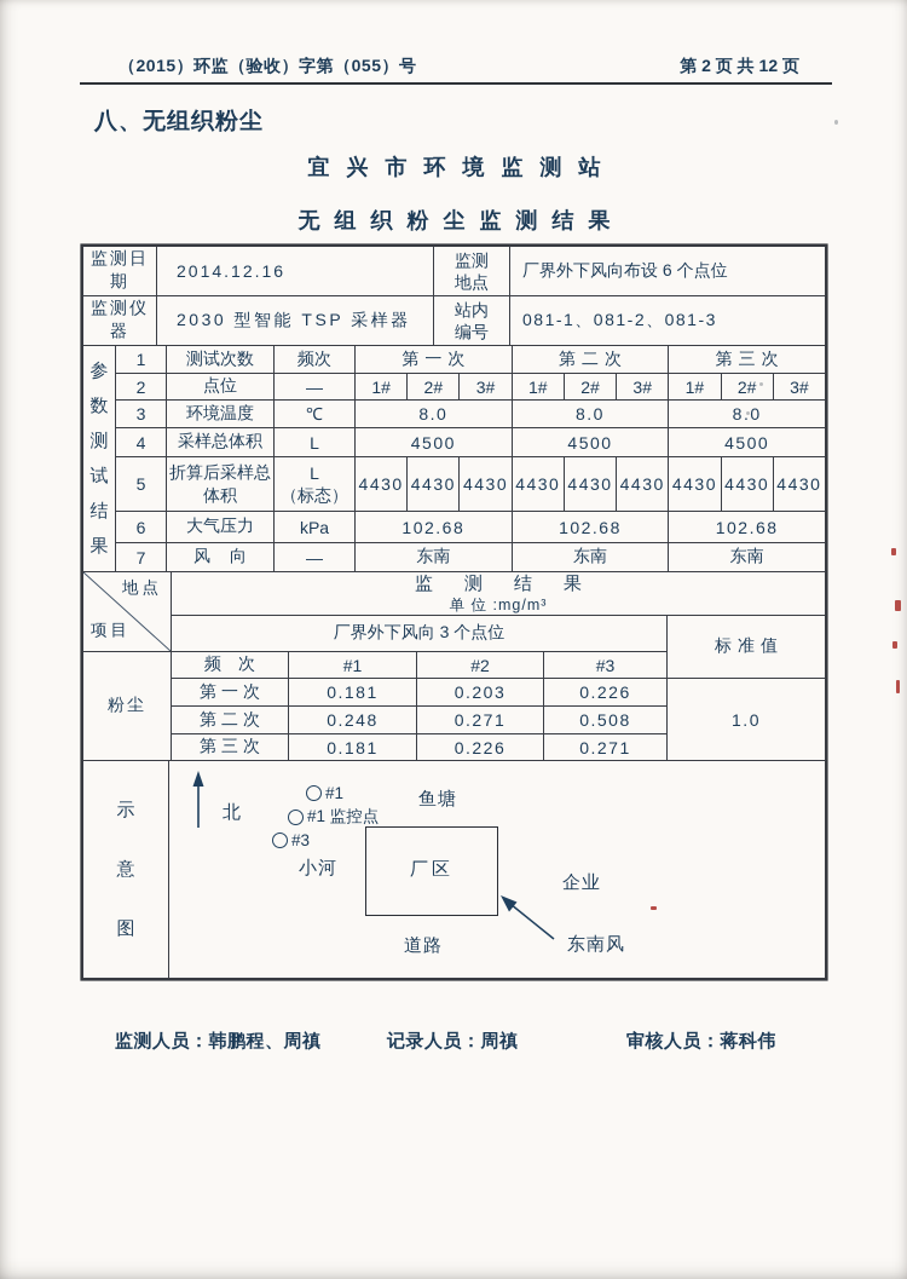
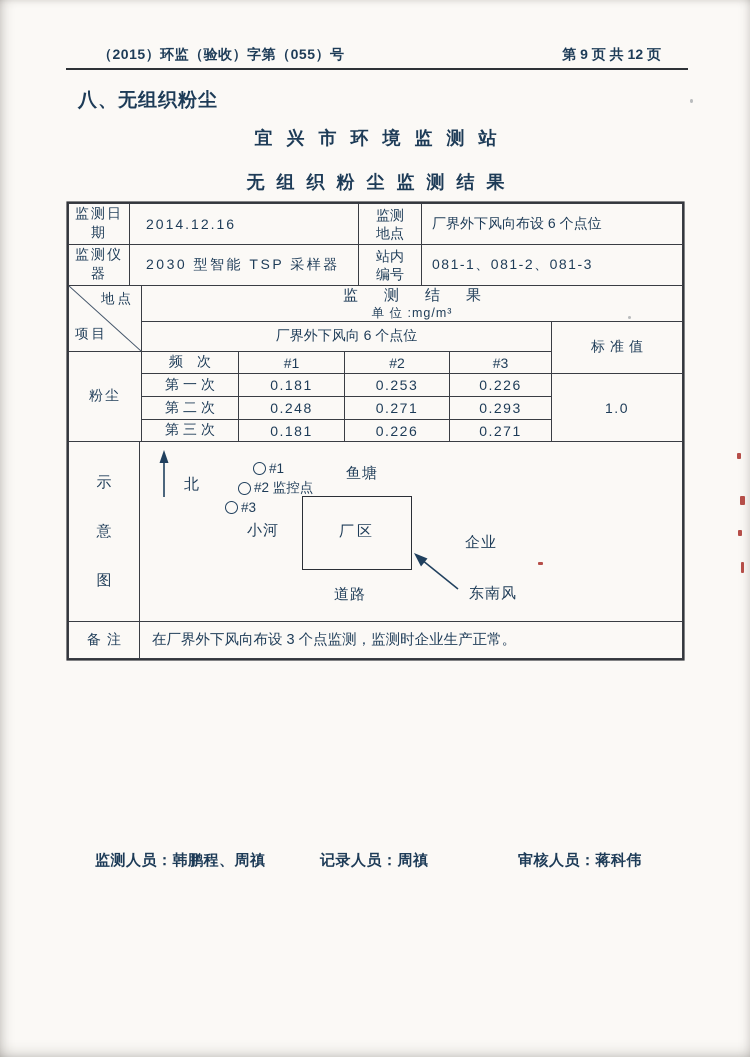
  （2015）环监（验收）字第（055）号
- 第 2 页 共 12 页
+ 第 9 页 共 12 页
  八、无组织粉尘
  宜兴市环境监测站
  无组织粉尘监测结果
  监测日期	2014.12.16	监测 地点	厂界外下风向布设 6 个点位
  监测仪器	2030 型智能 TSP 采样器	站内 编号	081-1、081-2、081-3
- 参数测试结果	1	测试次数	频次	第一次	第二次	第三次
- 2	点位	—	1#	2#	3#	1#	2#	3#	1#	2#	3#
- 3	环境温度	℃	8.0	8.0	8.0
- 4	采样总体积	L	4500	4500	4500
- 5	折算后采样总体积	L （标态）	4430	4430	4430	4430	4430	4430	4430	4430	4430
- 6	大气压力	kPa	102.68	102.68	102.68
- 7	风向	—	东南	东南	东南
  地点 项目	监测结果 单 位 :mg/m³
- 厂界外下风向 3 个点位	标准值
+ 厂界外下风向 6 个点位	标准值
  粉尘	频次	#1	#2	#3
- 第一次	0.181	0.203	0.226	1.0
+ 第一次	0.181	0.253	0.226	1.0
- 第二次	0.248	0.271	0.508
+ 第二次	0.248	0.271	0.293
  第三次	0.181	0.226	0.271
- 示意图	北 #1 #1 监控点 #3 鱼塘 小河 厂区 企业 道路 东南风
+ 示意图	北 #1 #2 监控点 #3 鱼塘 小河 厂区 企业 道路 东南风
+ 备注	在厂界外下风向布设 3 个点监测，监测时企业生产正常。
  监测人员：韩鹏程、周禛
  记录人员：周禛
  审核人员：蒋科伟
